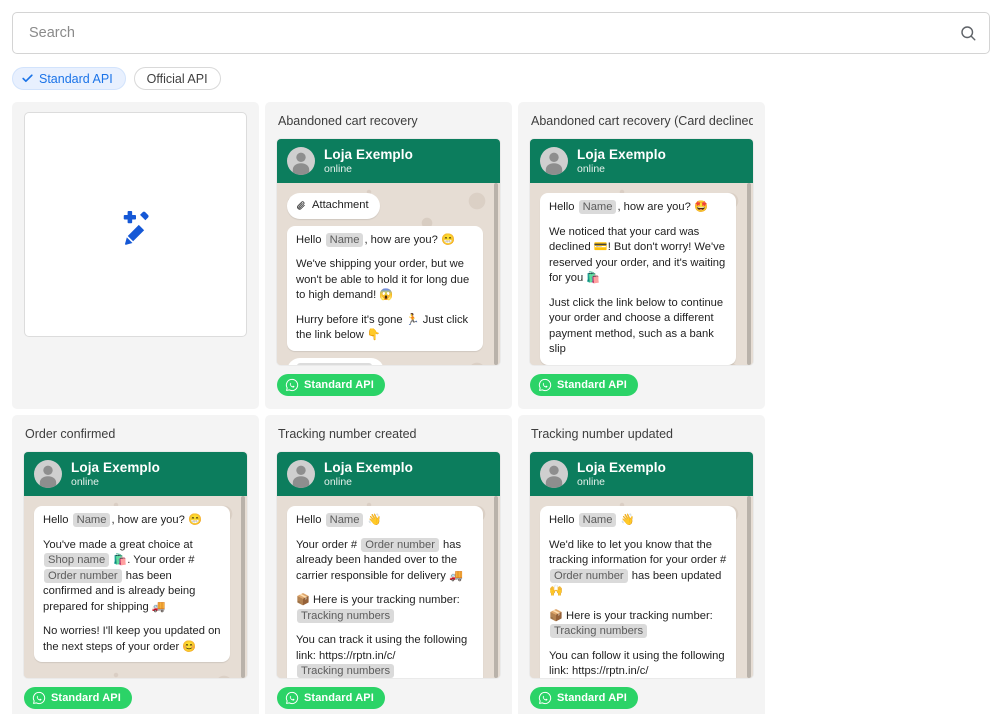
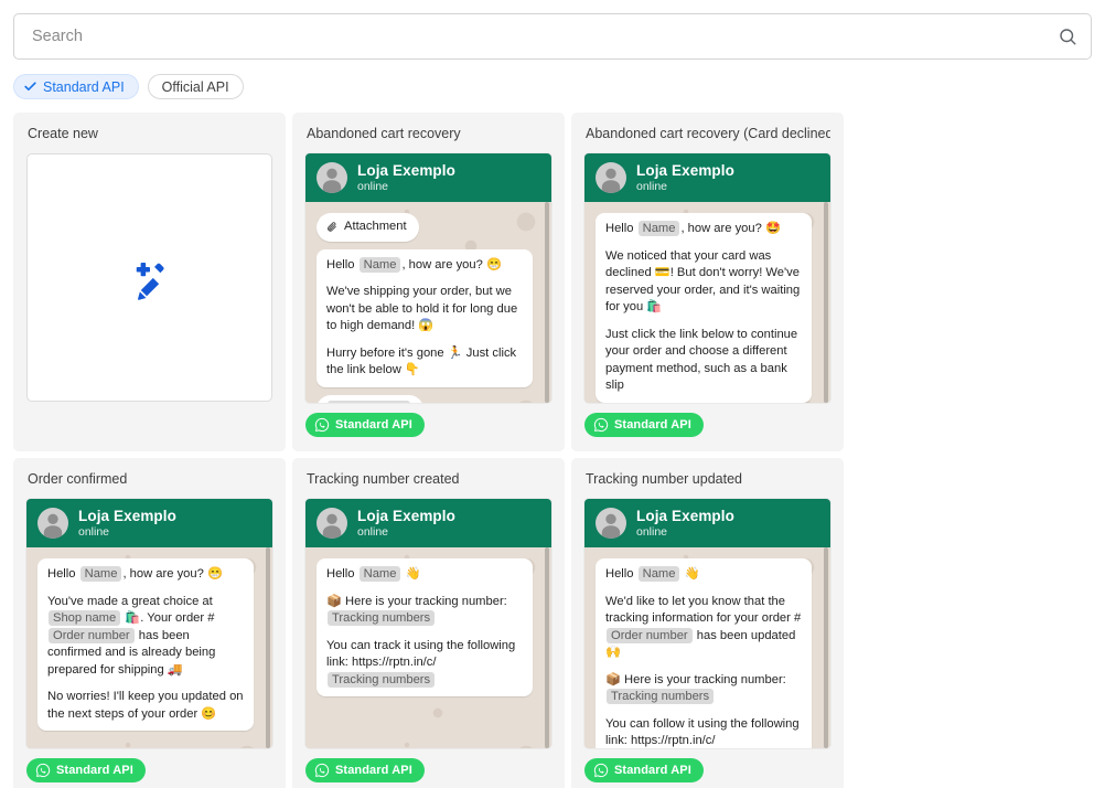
  Search
  Standard API
  Official API
+ Create new
  Abandoned cart recovery
  Loja Exemplo
  online
  Attachment
  Hello Name , how are you? 😁
  We've shipping your order, but we won't be able to hold it for long due to high demand! 😱
  Hurry before it's gone 🏃 Just click the link below 👇
  Standard API
  Abandoned cart recovery (Card declined
  Loja Exemplo
  online
  Hello Name , how are you? 🤩
  We noticed that your card was declined 💳! But don't worry! We've reserved your order, and it's waiting for you 🛍️
  Just click the link below to continue your order and choose a different payment method, such as a bank slip
  Standard API
  Order confirmed
  Loja Exemplo
  online
  Hello Name , how are you? 😁
  You've made a great choice at Shop name 🛍️. Your order # Order number has been confirmed and is already being prepared for shipping 🚚
  No worries! I'll keep you updated on the next steps of your order 😊
  Standard API
  Tracking number created
  Loja Exemplo
  online
  Hello Name 👋
- Your order # Order number has already been handed over to the carrier responsible for delivery 🚚
  📦 Here is your tracking number: Tracking numbers
  You can track it using the following link: https://rptn.in/c/ Tracking numbers
  Standard API
  Tracking number updated
  Loja Exemplo
  online
  Hello Name 👋
  We'd like to let you know that the tracking information for your order # Order number has been updated 🙌
  📦 Here is your tracking number: Tracking numbers
  You can follow it using the following link: https://rptn.in/c/
  Standard API
